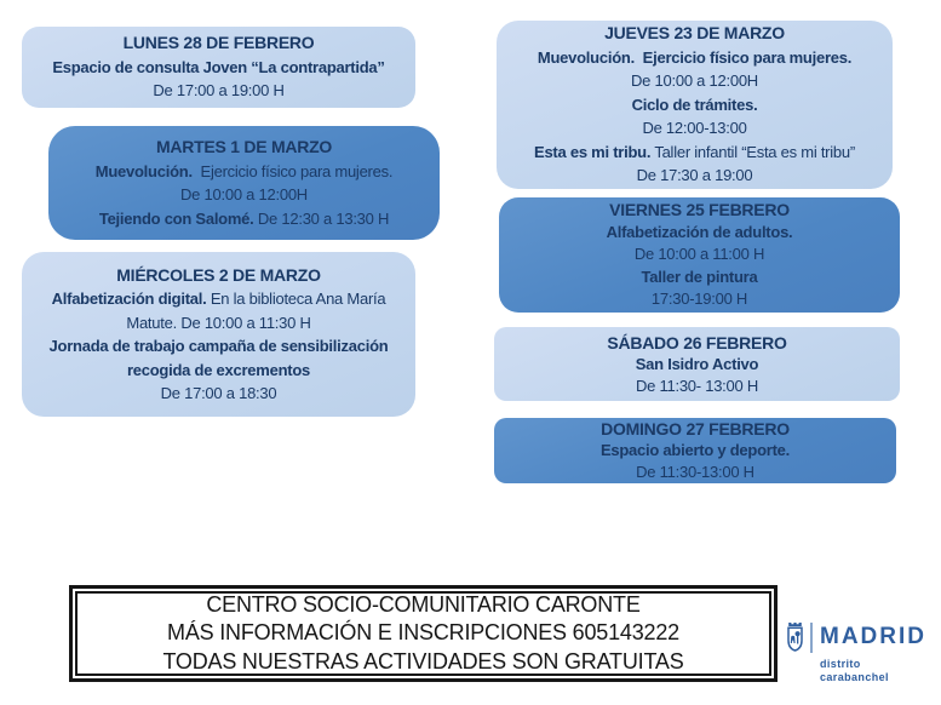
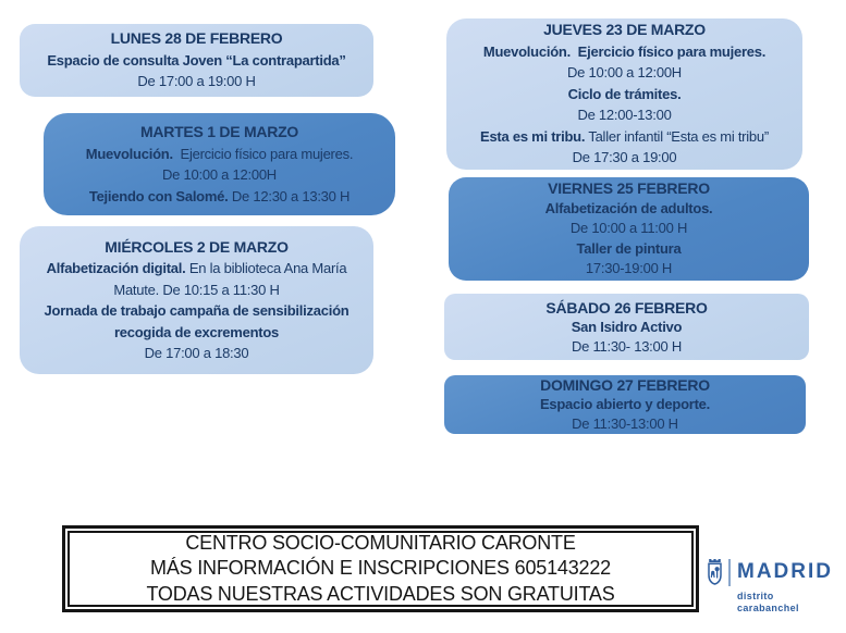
  LUNES 28 DE FEBRERO
  Espacio de consulta Joven “La contrapartida”
  De 17:00 a 19:00 H
  MARTES 1 DE MARZO
  Muevolución. Ejercicio físico para mujeres.
  De 10:00 a 12:00H
  Tejiendo con Salomé. De 12:30 a 13:30 H
  MIÉRCOLES 2 DE MARZO
  Alfabetización digital. En la biblioteca Ana María
- Matute. De 10:00 a 11:30 H
+ Matute. De 10:15 a 11:30 H
  Jornada de trabajo campaña de sensibilización
  recogida de excrementos
  De 17:00 a 18:30
  JUEVES 23 DE MARZO
  Muevolución. Ejercicio físico para mujeres.
  De 10:00 a 12:00H
  Ciclo de trámites.
  De 12:00-13:00
  Esta es mi tribu. Taller infantil “Esta es mi tribu”
  De 17:30 a 19:00
  VIERNES 25 FEBRERO
  Alfabetización de adultos.
  De 10:00 a 11:00 H
  Taller de pintura
  17:30-19:00 H
  SÁBADO 26 FEBRERO
  San Isidro Activo
  De 11:30- 13:00 H
  DOMINGO 27 FEBRERO
  Espacio abierto y deporte.
  De 11:30-13:00 H
  CENTRO SOCIO-COMUNITARIO CARONTE
  MÁS INFORMACIÓN E INSCRIPCIONES 605143222
  TODAS NUESTRAS ACTIVIDADES SON GRATUITAS
  MADRID
  distrito
  carabanchel
